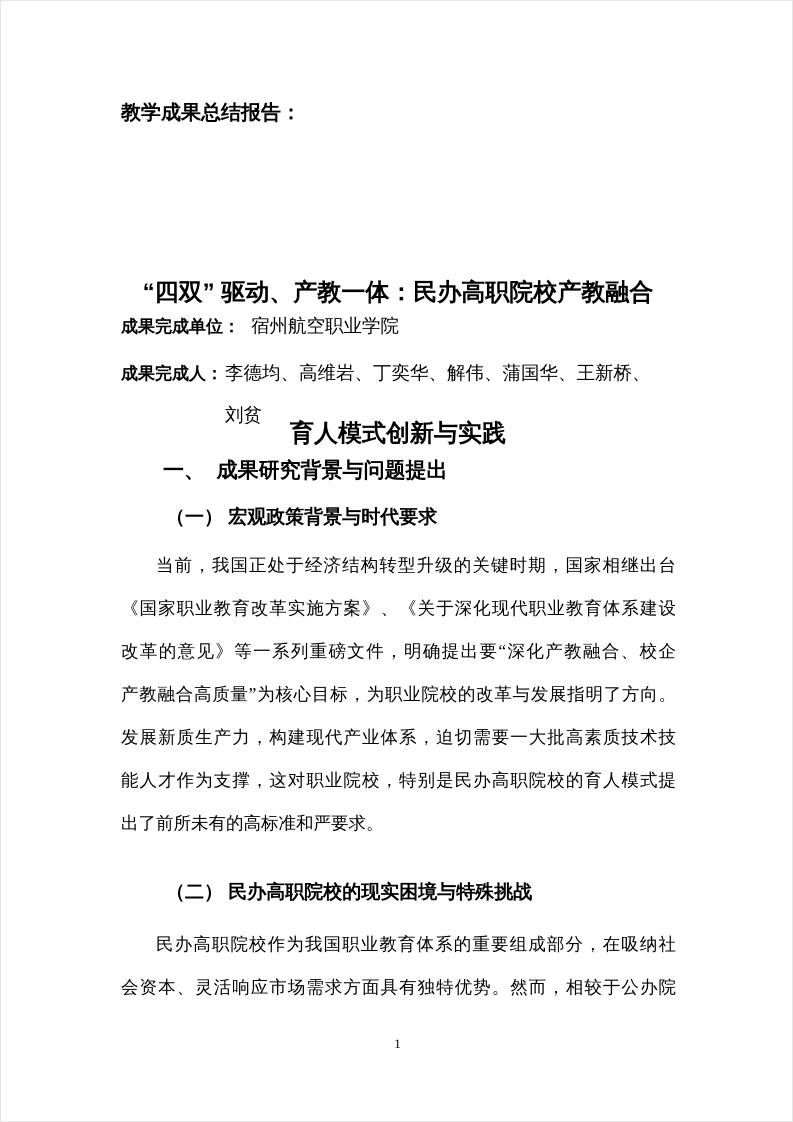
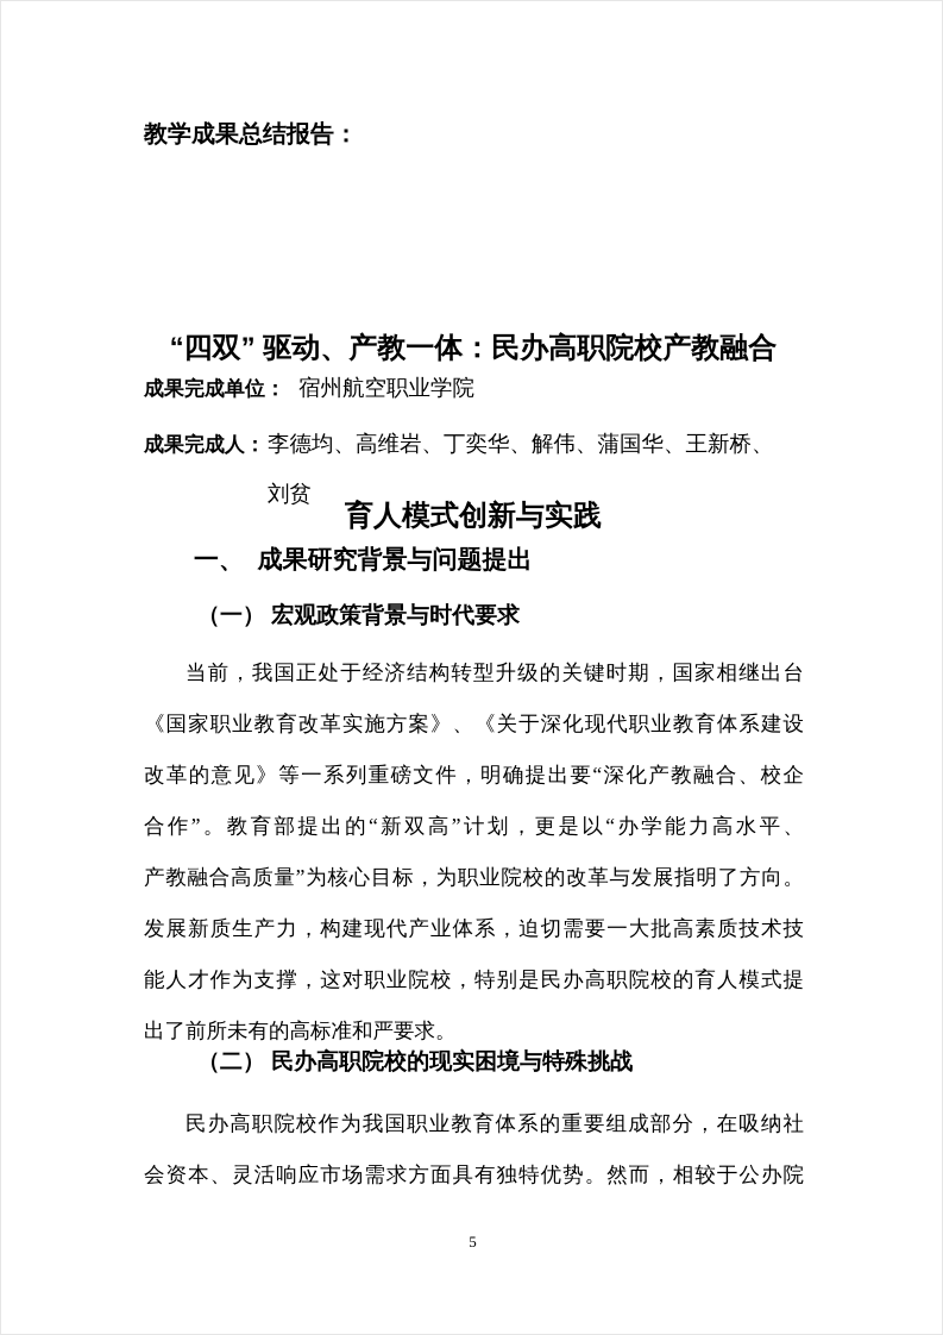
  教学成果总结报告：
  “四双” 驱动、产教一体：民办高职院校产教融合
  育人模式创新与实践
  成果完成单位：
  宿州航空职业学院
  成果完成人：
  李德均、高维岩、丁奕华、解伟、蒲国华、王新桥、
  刘贫
  一、 成果研究背景与问题提出
  （一） 宏观政策背景与时代要求
  当前，我国正处于经济结构转型升级的关键时期，国家相继出台
  《国家职业教育改革实施方案》、《关于深化现代职业教育体系建设
  改革的意见》等一系列重磅文件，明确提出要“深化产教融合、校企
+ 合作”。教育部提出的“新双高”计划，更是以“办学能力高水平、
  产教融合高质量”为核心目标，为职业院校的改革与发展指明了方向。
  发展新质生产力，构建现代产业体系，迫切需要一大批高素质技术技
  能人才作为支撑，这对职业院校，特别是民办高职院校的育人模式提
  出了前所未有的高标准和严要求。
  （二） 民办高职院校的现实困境与特殊挑战
  民办高职院校作为我国职业教育体系的重要组成部分，在吸纳社
  会资本、灵活响应市场需求方面具有独特优势。然而，相较于公办院
- 1
+ 5
